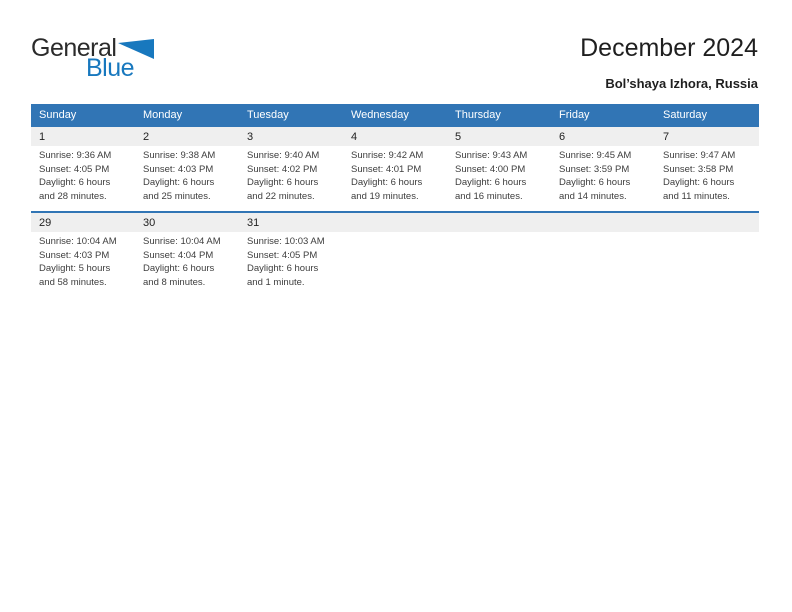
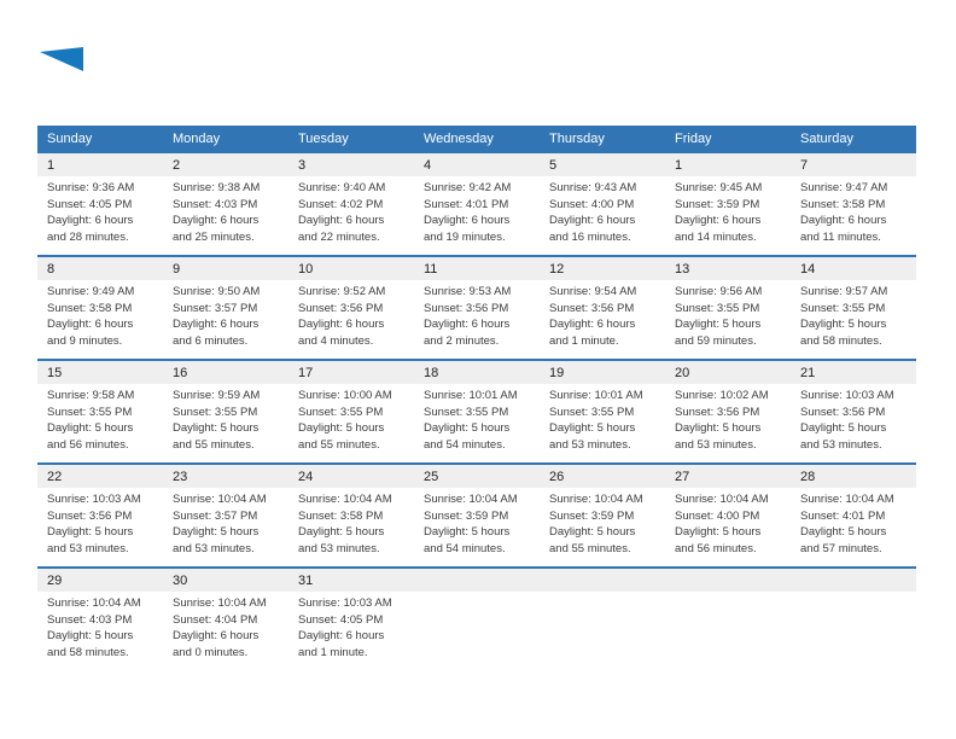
- General
- Blue
- December 2024
- Bol’shaya Izhora, Russia
  Sunday	Monday	Tuesday	Wednesday	Thursday	Friday	Saturday
- 1Sunrise: 9:36 AMSunset: 4:05 PMDaylight: 6 hoursand 28 minutes.	2Sunrise: 9:38 AMSunset: 4:03 PMDaylight: 6 hoursand 25 minutes.	3Sunrise: 9:40 AMSunset: 4:02 PMDaylight: 6 hoursand 22 minutes.	4Sunrise: 9:42 AMSunset: 4:01 PMDaylight: 6 hoursand 19 minutes.	5Sunrise: 9:43 AMSunset: 4:00 PMDaylight: 6 hoursand 16 minutes.	6Sunrise: 9:45 AMSunset: 3:59 PMDaylight: 6 hoursand 14 minutes.	7Sunrise: 9:47 AMSunset: 3:58 PMDaylight: 6 hoursand 11 minutes.
+ 1Sunrise: 9:36 AMSunset: 4:05 PMDaylight: 6 hoursand 28 minutes.	2Sunrise: 9:38 AMSunset: 4:03 PMDaylight: 6 hoursand 25 minutes.	3Sunrise: 9:40 AMSunset: 4:02 PMDaylight: 6 hoursand 22 minutes.	4Sunrise: 9:42 AMSunset: 4:01 PMDaylight: 6 hoursand 19 minutes.	5Sunrise: 9:43 AMSunset: 4:00 PMDaylight: 6 hoursand 16 minutes.	1Sunrise: 9:45 AMSunset: 3:59 PMDaylight: 6 hoursand 14 minutes.	7Sunrise: 9:47 AMSunset: 3:58 PMDaylight: 6 hoursand 11 minutes.
+ 8Sunrise: 9:49 AMSunset: 3:58 PMDaylight: 6 hoursand 9 minutes.	9Sunrise: 9:50 AMSunset: 3:57 PMDaylight: 6 hoursand 6 minutes.	10Sunrise: 9:52 AMSunset: 3:56 PMDaylight: 6 hoursand 4 minutes.	11Sunrise: 9:53 AMSunset: 3:56 PMDaylight: 6 hoursand 2 minutes.	12Sunrise: 9:54 AMSunset: 3:56 PMDaylight: 6 hoursand 1 minute.	13Sunrise: 9:56 AMSunset: 3:55 PMDaylight: 5 hoursand 59 minutes.	14Sunrise: 9:57 AMSunset: 3:55 PMDaylight: 5 hoursand 58 minutes.
+ 15Sunrise: 9:58 AMSunset: 3:55 PMDaylight: 5 hoursand 56 minutes.	16Sunrise: 9:59 AMSunset: 3:55 PMDaylight: 5 hoursand 55 minutes.	17Sunrise: 10:00 AMSunset: 3:55 PMDaylight: 5 hoursand 55 minutes.	18Sunrise: 10:01 AMSunset: 3:55 PMDaylight: 5 hoursand 54 minutes.	19Sunrise: 10:01 AMSunset: 3:55 PMDaylight: 5 hoursand 53 minutes.	20Sunrise: 10:02 AMSunset: 3:56 PMDaylight: 5 hoursand 53 minutes.	21Sunrise: 10:03 AMSunset: 3:56 PMDaylight: 5 hoursand 53 minutes.
+ 22Sunrise: 10:03 AMSunset: 3:56 PMDaylight: 5 hoursand 53 minutes.	23Sunrise: 10:04 AMSunset: 3:57 PMDaylight: 5 hoursand 53 minutes.	24Sunrise: 10:04 AMSunset: 3:58 PMDaylight: 5 hoursand 53 minutes.	25Sunrise: 10:04 AMSunset: 3:59 PMDaylight: 5 hoursand 54 minutes.	26Sunrise: 10:04 AMSunset: 3:59 PMDaylight: 5 hoursand 55 minutes.	27Sunrise: 10:04 AMSunset: 4:00 PMDaylight: 5 hoursand 56 minutes.	28Sunrise: 10:04 AMSunset: 4:01 PMDaylight: 5 hoursand 57 minutes.
- 29Sunrise: 10:04 AMSunset: 4:03 PMDaylight: 5 hoursand 58 minutes.	30Sunrise: 10:04 AMSunset: 4:04 PMDaylight: 6 hoursand 8 minutes.	31Sunrise: 10:03 AMSunset: 4:05 PMDaylight: 6 hoursand 1 minute.
+ 29Sunrise: 10:04 AMSunset: 4:03 PMDaylight: 5 hoursand 58 minutes.	30Sunrise: 10:04 AMSunset: 4:04 PMDaylight: 6 hoursand 0 minutes.	31Sunrise: 10:03 AMSunset: 4:05 PMDaylight: 6 hoursand 1 minute.
